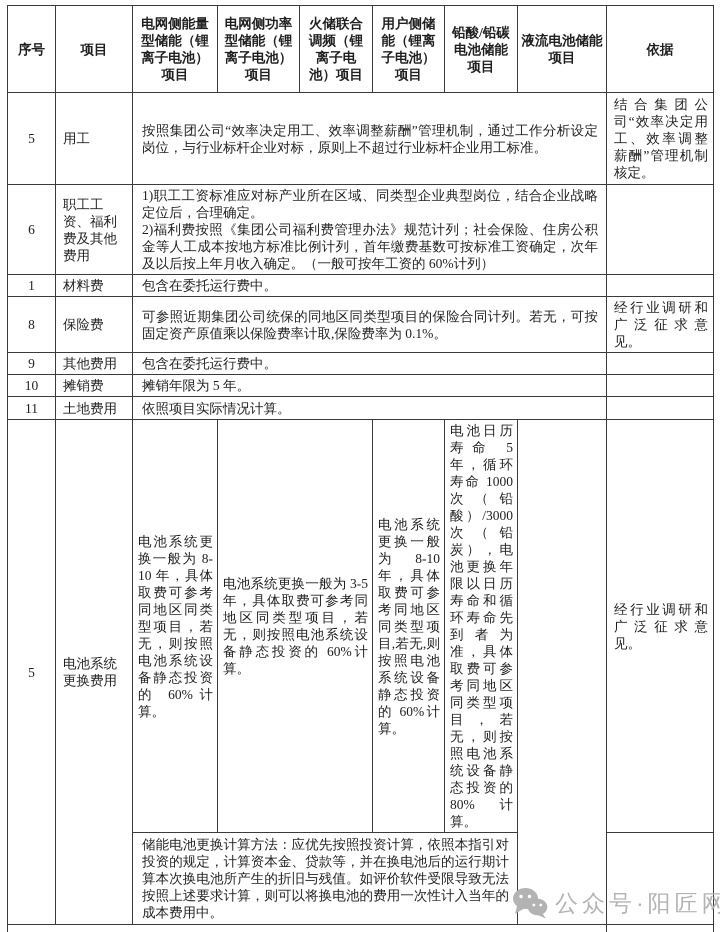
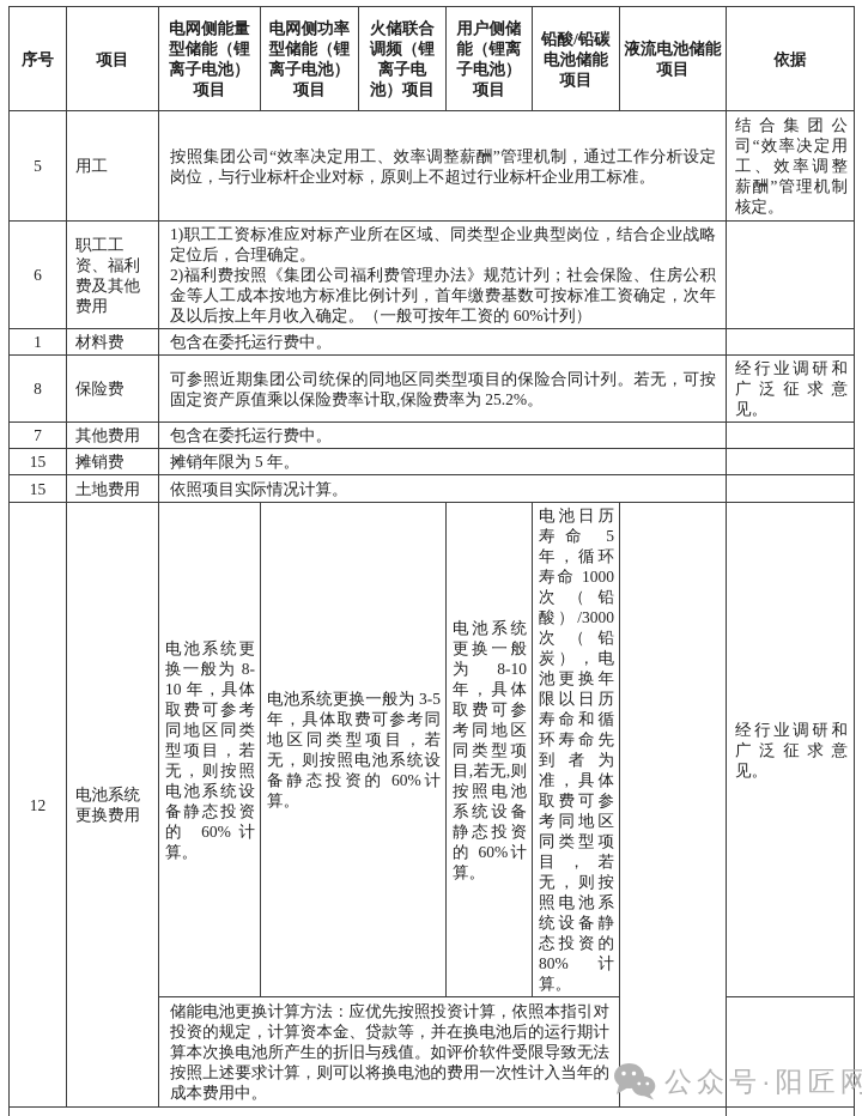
  序号	项目	电网侧能量型储能（锂离子电池）项目	电网侧功率型储能（锂离子电池）项目	火储联合调频（锂离子电池）项目	用户侧储能（锂离子电池）项目	铅酸/铅碳电池储能项目	液流电池储能项目	依据
  5	用工	按照集团公司“效率决定用工、效率调整薪酬”管理机制，通过工作分析设定岗位，与行业标杆企业对标，原则上不超过行业标杆企业用工标准。	结合集团公司“效率决定用工、效率调整薪酬”管理机制核定。
  6	职工工资、福利费及其他费用	1)职工工资标准应对标产业所在区域、同类型企业典型岗位，结合企业战略定位后，合理确定。 2)福利费按照《集团公司福利费管理办法》规范计列；社会保险、住房公积金等人工成本按地方标准比例计列，首年缴费基数可按标准工资确定，次年及以后按上年月收入确定。（一般可按年工资的 60%计列）
  1	材料费	包含在委托运行费中。
- 8	保险费	可参照近期集团公司统保的同地区同类型项目的保险合同计列。若无，可按固定资产原值乘以保险费率计取,保险费率为 0.1%。	经行业调研和广泛征求意见。
+ 8	保险费	可参照近期集团公司统保的同地区同类型项目的保险合同计列。若无，可按固定资产原值乘以保险费率计取,保险费率为 25.2%。	经行业调研和广泛征求意见。
- 9	其他费用	包含在委托运行费中。
+ 7	其他费用	包含在委托运行费中。
- 10	摊销费	摊销年限为 5 年。
+ 15	摊销费	摊销年限为 5 年。
- 11	土地费用	依照项目实际情况计算。
+ 15	土地费用	依照项目实际情况计算。
- 5	电池系统更换费用	电池系统更换一般为 8-10 年，具体取费可参考同地区同类型项目，若无，则按照电池系统设备静态投资的 60%计算。	电池系统更换一般为 3-5 年，具体取费可参考同地区同类型项目，若无，则按照电池系统设备静态投资的 60%计算。	电池系统更换一般为 8-10 年，具体取费可参考同地区同类型项目,若无,则按照电池系统设备静态投资的 60%计算。	电池日历寿命 5 年，循环寿命 1000 次（铅酸）/3000 次（铅炭），电池更换年限以日历寿命和循环寿命先到者为准，具体取费可参考同地区同类型项目，若无，则按照电池系统设备静态投资的 80%计算。		经行业调研和广泛征求意见。
+ 12	电池系统更换费用	电池系统更换一般为 8-10 年，具体取费可参考同地区同类型项目，若无，则按照电池系统设备静态投资的 60%计算。	电池系统更换一般为 3-5 年，具体取费可参考同地区同类型项目，若无，则按照电池系统设备静态投资的 60%计算。	电池系统更换一般为 8-10 年，具体取费可参考同地区同类型项目,若无,则按照电池系统设备静态投资的 60%计算。	电池日历寿命 5 年，循环寿命 1000 次（铅酸）/3000 次（铅炭），电池更换年限以日历寿命和循环寿命先到者为准，具体取费可参考同地区同类型项目，若无，则按照电池系统设备静态投资的 80%计算。		经行业调研和广泛征求意见。
  储能电池更换计算方法：应优先按照投资计算，依照本指引对投资的规定，计算资本金、贷款等，并在换电池后的运行期计算本次换电池所产生的折旧与残值。如评价软件受限导致无法按照上述要求计算，则可以将换电池的费用一次性计入当年的成本费用中。
  公众号·阳匠网
